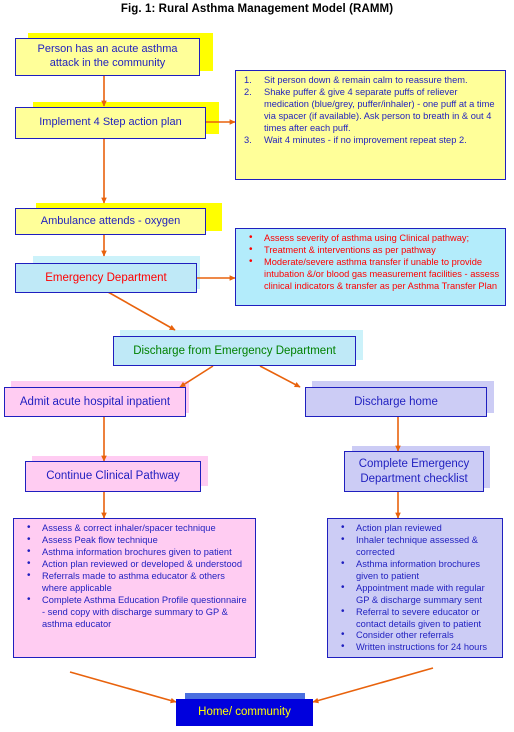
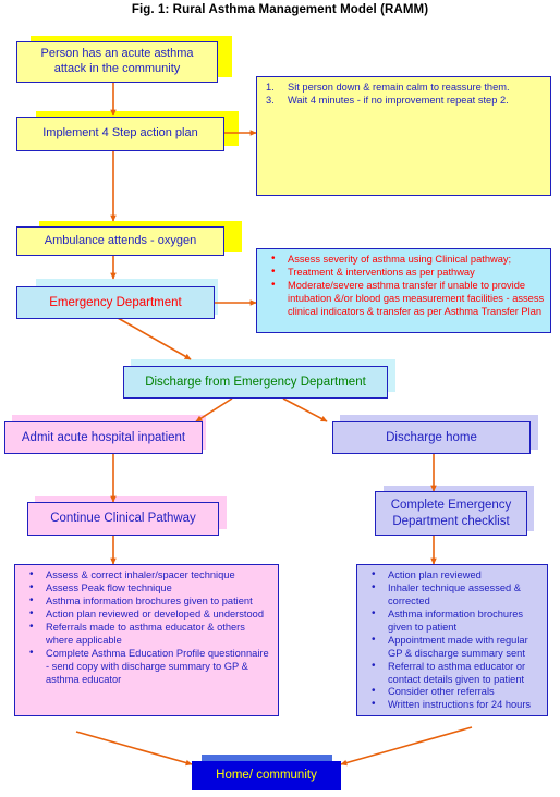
  Fig. 1: Rural Asthma Management Model (RAMM)
  Person has an acute asthma attack in the community
  Implement 4 Step action plan
  1.
  Sit person down & remain calm to reassure them.
- 2.
- Shake puffer & give 4 separate puffs of reliever medication (blue/grey, puffer/inhaler) - one puff at a time via spacer (if available). Ask person to breath in & out 4 times after each puff.
  3.
  Wait 4 minutes - if no improvement repeat step 2.
  Ambulance attends - oxygen
  Assess severity of asthma using Clinical pathway;
  Treatment & interventions as per pathway
  Moderate/severe asthma transfer if unable to provide intubation &/or blood gas measurement facilities - assess clinical indicators & transfer as per Asthma Transfer Plan
  Emergency Department
  Discharge from Emergency Department
  Admit acute hospital inpatient
  Discharge home
  Continue Clinical Pathway
  Complete Emergency Department checklist
  Assess & correct inhaler/spacer technique
  Assess Peak flow technique
  Asthma information brochures given to patient
  Action plan reviewed or developed & understood
  Referrals made to asthma educator & others where applicable
  Complete Asthma Education Profile questionnaire - send copy with discharge summary to GP & asthma educator
  Action plan reviewed
  Inhaler technique assessed & corrected
  Asthma information brochures given to patient
  Appointment made with regular GP & discharge summary sent
- Referral to severe educator or contact details given to patient
+ Referral to asthma educator or contact details given to patient
  Consider other referrals
  Written instructions for 24 hours
  Home/ community
